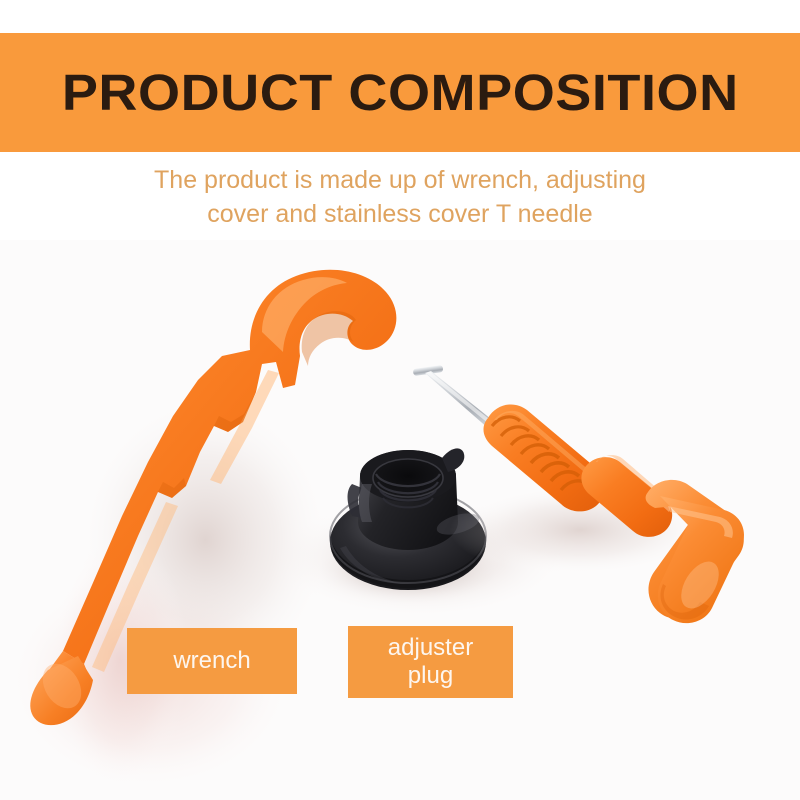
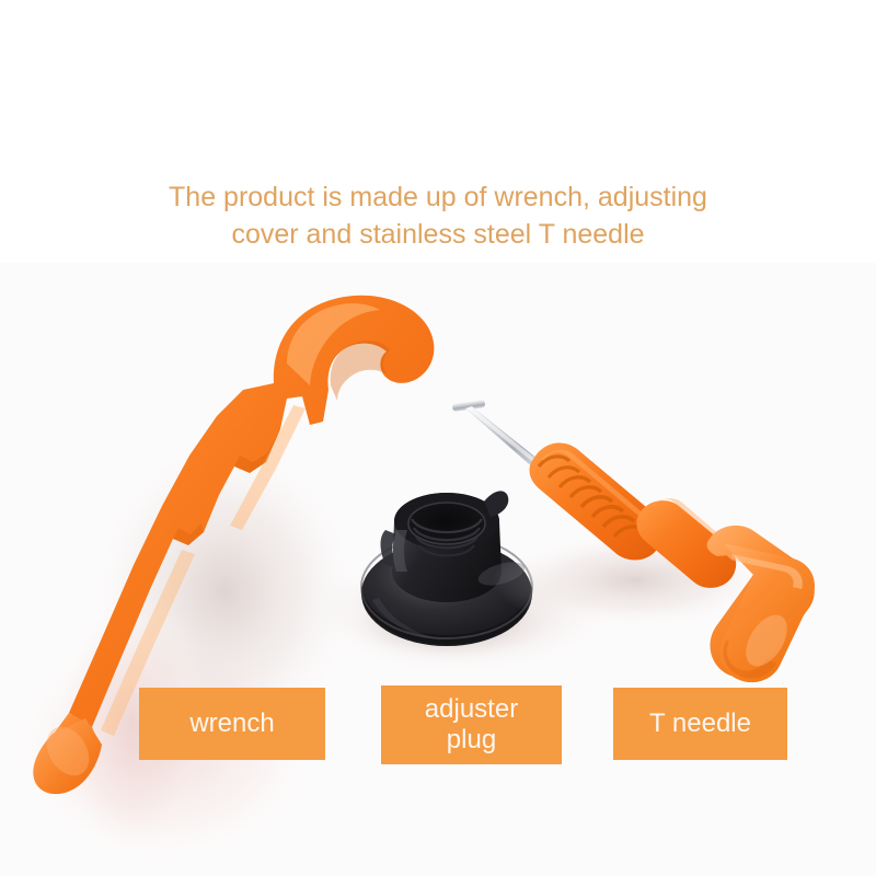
- PRODUCT COMPOSITION
  The product is made up of wrench, adjusting
- cover and stainless cover T needle
+ cover and stainless steel T needle
  wrench
  adjuster
  plug
+ T needle
